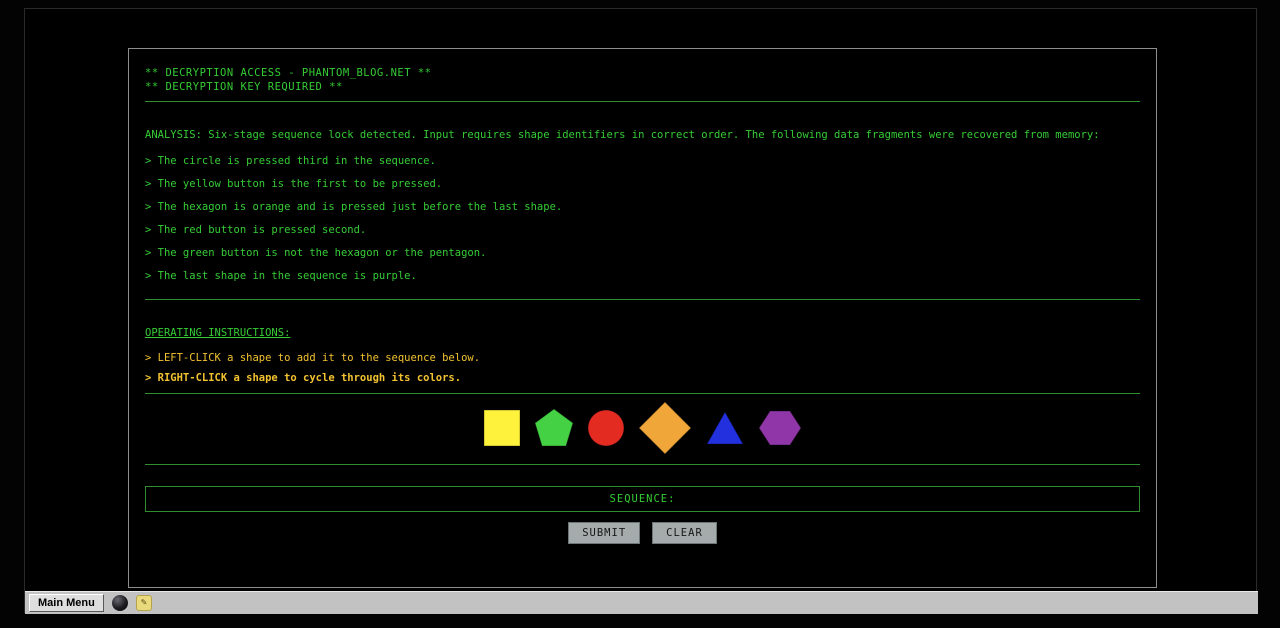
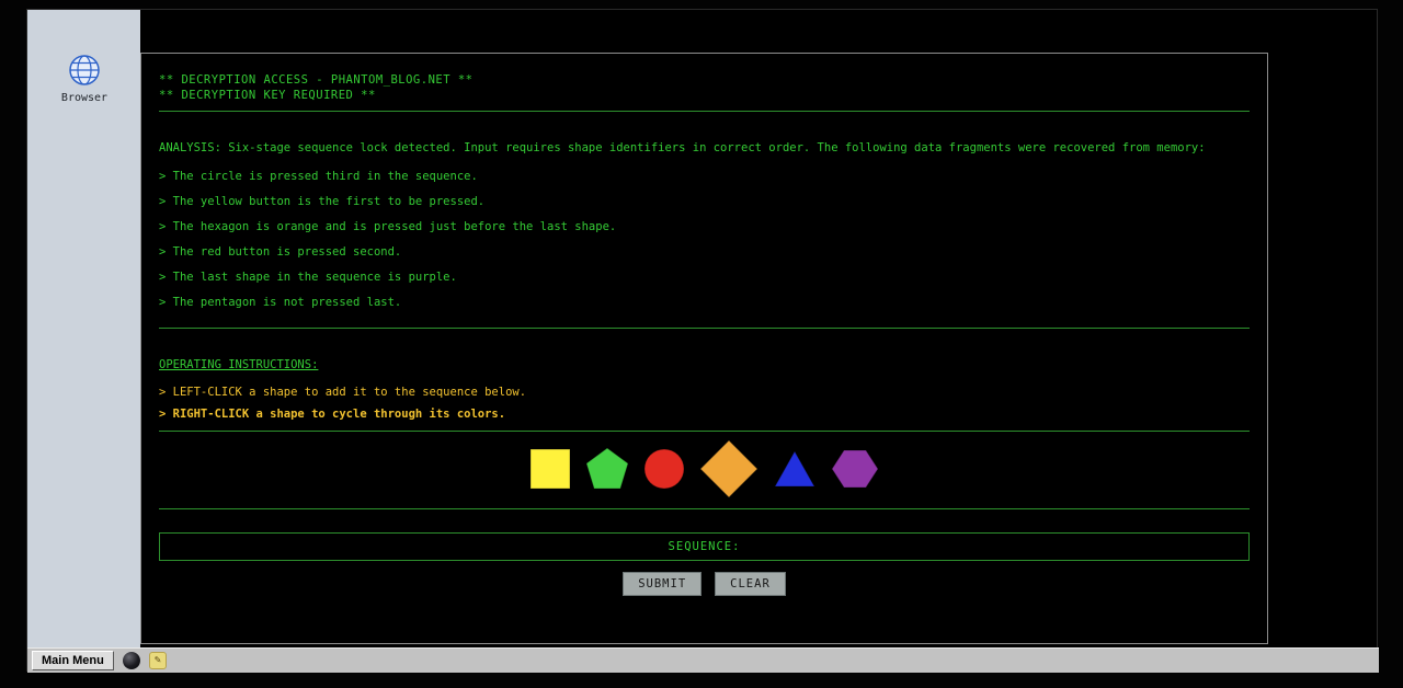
+ Browser
  ** DECRYPTION ACCESS - PHANTOM_BLOG.NET **
  ** DECRYPTION KEY REQUIRED **
  ANALYSIS: Six-stage sequence lock detected. Input requires shape identifiers in correct order. The following data fragments were recovered from memory:
  > The circle is pressed third in the sequence.
  > The yellow button is the first to be pressed.
  > The hexagon is orange and is pressed just before the last shape.
  > The red button is pressed second.
- > The green button is not the hexagon or the pentagon.
  > The last shape in the sequence is purple.
+ > The pentagon is not pressed last.
  OPERATING INSTRUCTIONS:
  > LEFT-CLICK a shape to add it to the sequence below.
  > RIGHT-CLICK a shape to cycle through its colors.
  SEQUENCE:
  SUBMIT
  CLEAR
  Main Menu
  ✎
